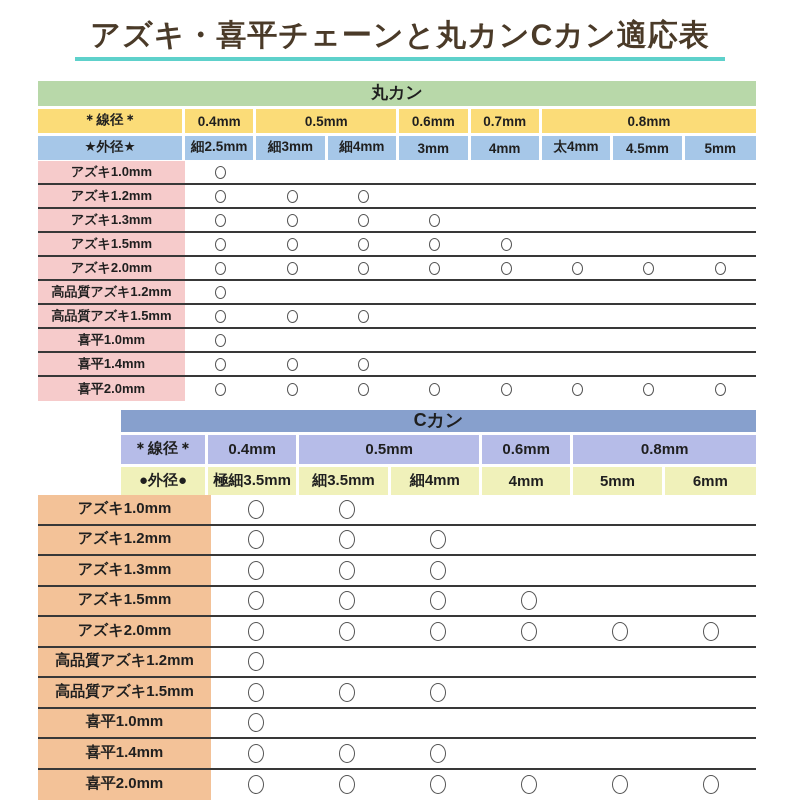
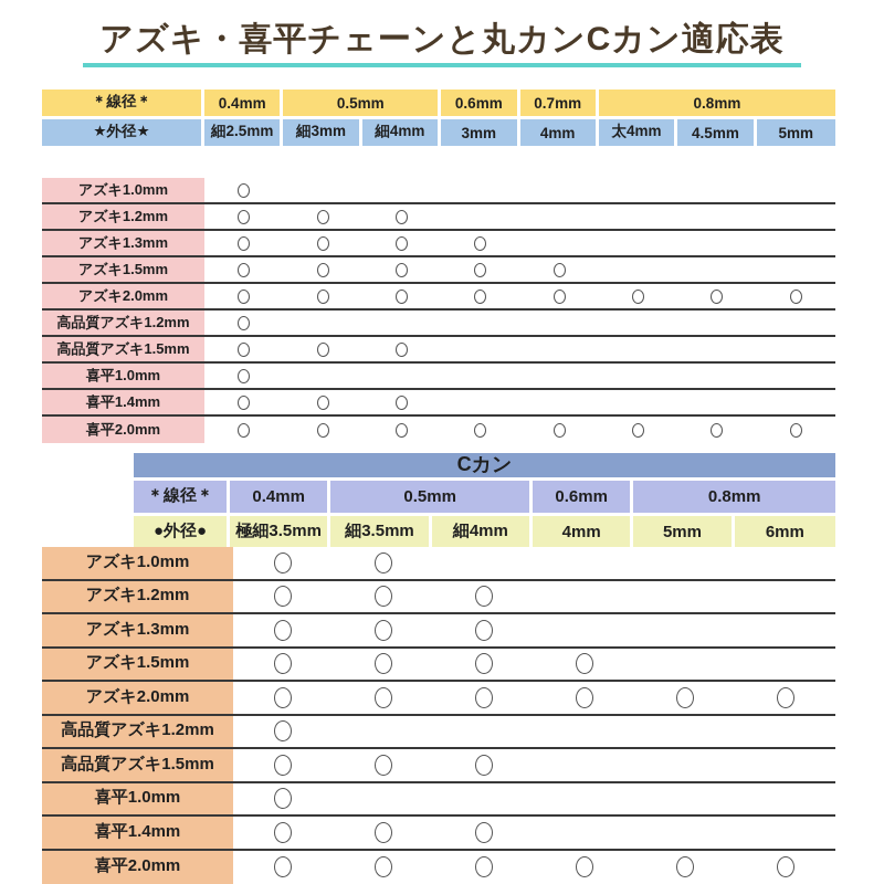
  アズキ・喜平チェーンと丸カンCカン適応表
- 丸カン
  ＊線径＊
  0.4mm
  0.5mm
  0.6mm
  0.7mm
  0.8mm
  ★外径★
  細2.5mm
  細3mm
  細4mm
  3mm
  4mm
  太4mm
  4.5mm
  5mm
  アズキ1.0mm
  アズキ1.2mm
  アズキ1.3mm
  アズキ1.5mm
  アズキ2.0mm
  高品質アズキ1.2mm
  高品質アズキ1.5mm
  喜平1.0mm
  喜平1.4mm
  喜平2.0mm
  Cカン
  ＊線径＊
  0.4mm
  0.5mm
  0.6mm
  0.8mm
  ●外径●
  極細3.5mm
  細3.5mm
  細4mm
  4mm
  5mm
  6mm
  アズキ1.0mm
  アズキ1.2mm
  アズキ1.3mm
  アズキ1.5mm
  アズキ2.0mm
  高品質アズキ1.2mm
  高品質アズキ1.5mm
  喜平1.0mm
  喜平1.4mm
  喜平2.0mm
